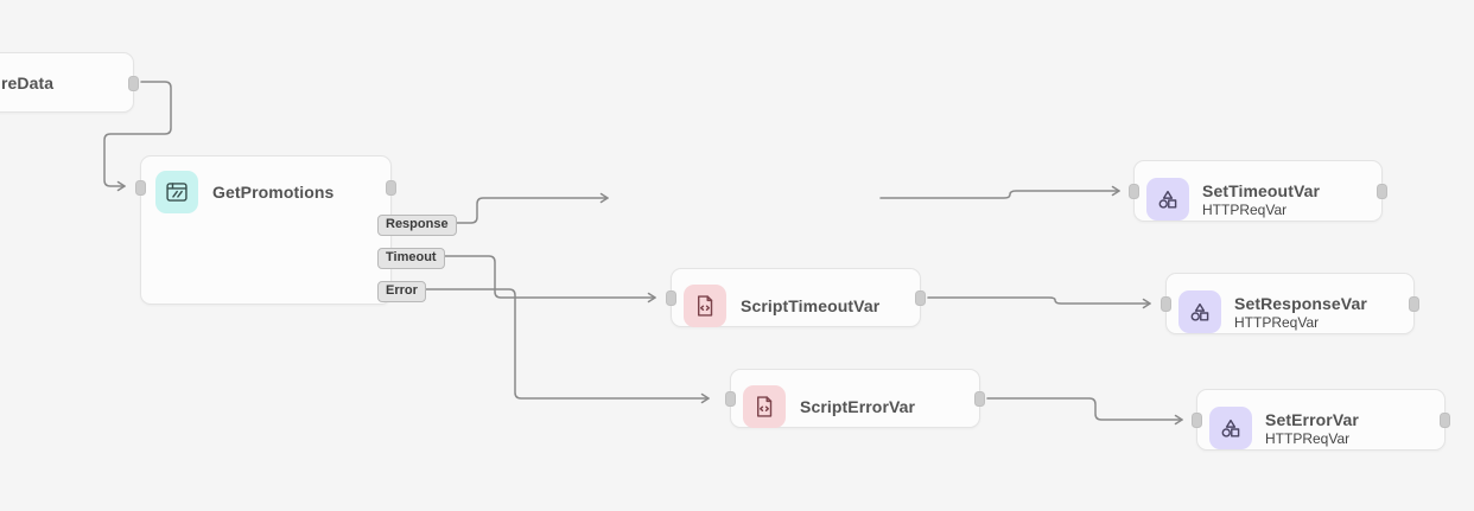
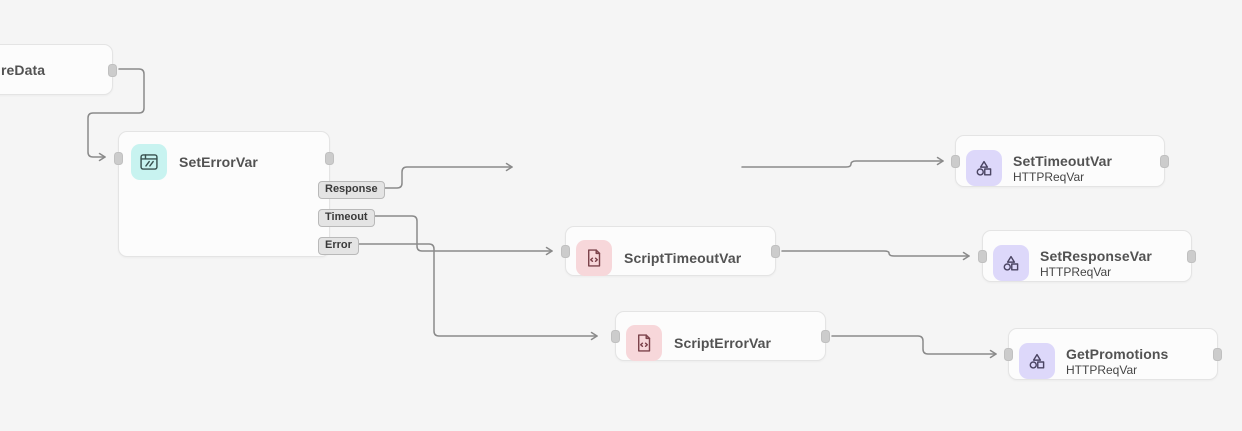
  reData
- GetPromotions
+ SetErrorVar
  Response
  Timeout
  Error
  ScriptTimeoutVar
  ScriptErrorVar
  SetTimeoutVar
  HTTPReqVar
  SetResponseVar
  HTTPReqVar
- SetErrorVar
+ GetPromotions
  HTTPReqVar
